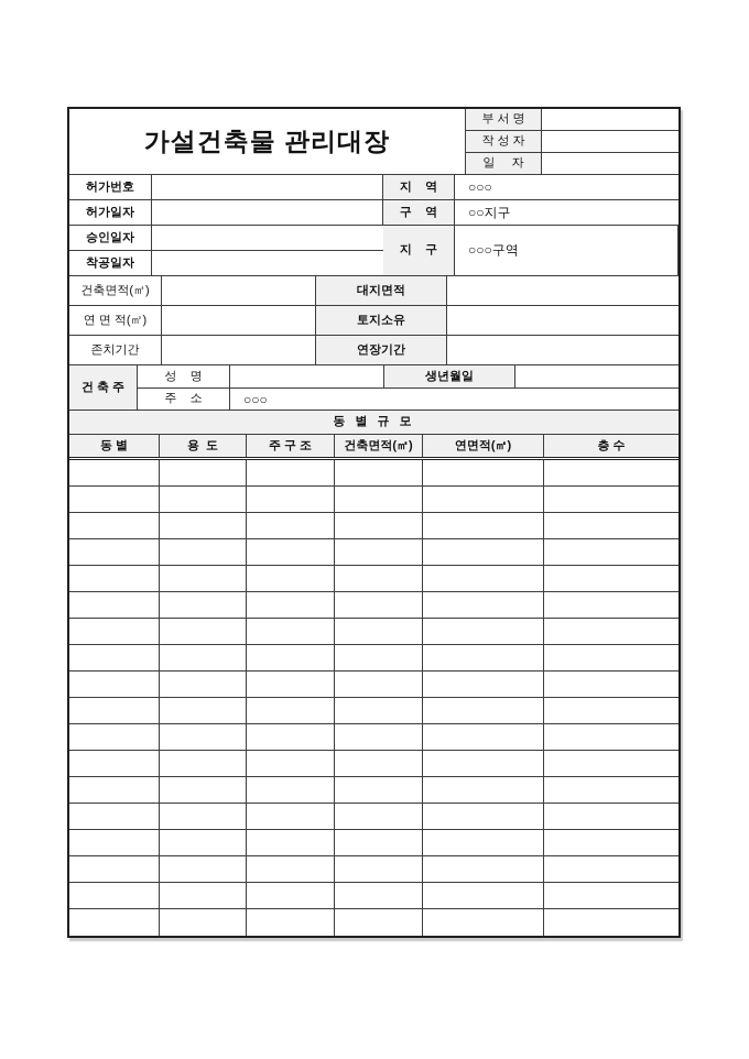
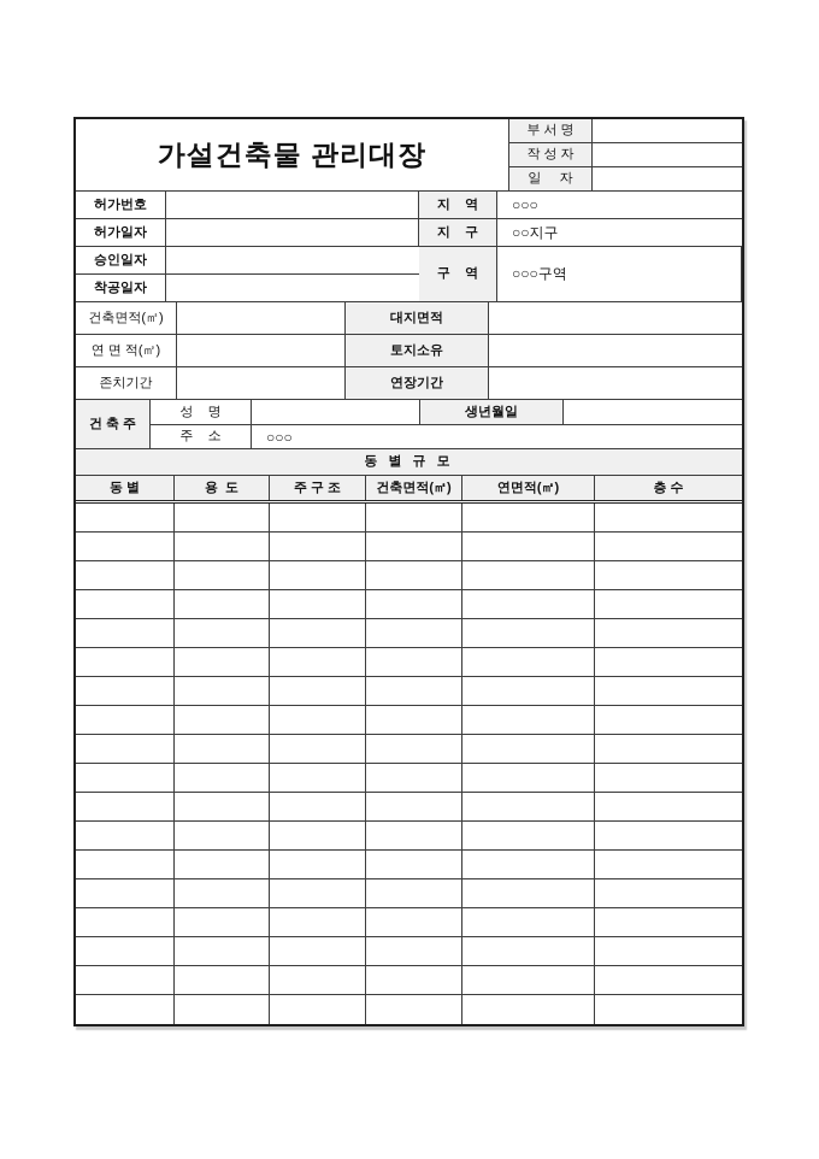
  가설건축물 관리대장
  부 서 명
  작 성 자
  일 자
  허가번호
  지 역
  ○○○
  허가일자
- 구 역
+ 지 구
  ○○지구
  승인일자
  착공일자
- 지 구
+ 구 역
  ○○○구역
  건축면적(㎡)
  대지면적
  연 면 적(㎡)
  토지소유
  존치기간
  연장기간
  건 축 주
  성 명
  생년월일
  주 소
  ○○○
  동 별 규 모
  동 별
  용 도
  주 구 조
  건축면적(㎡)
  연면적(㎡)
  층 수
